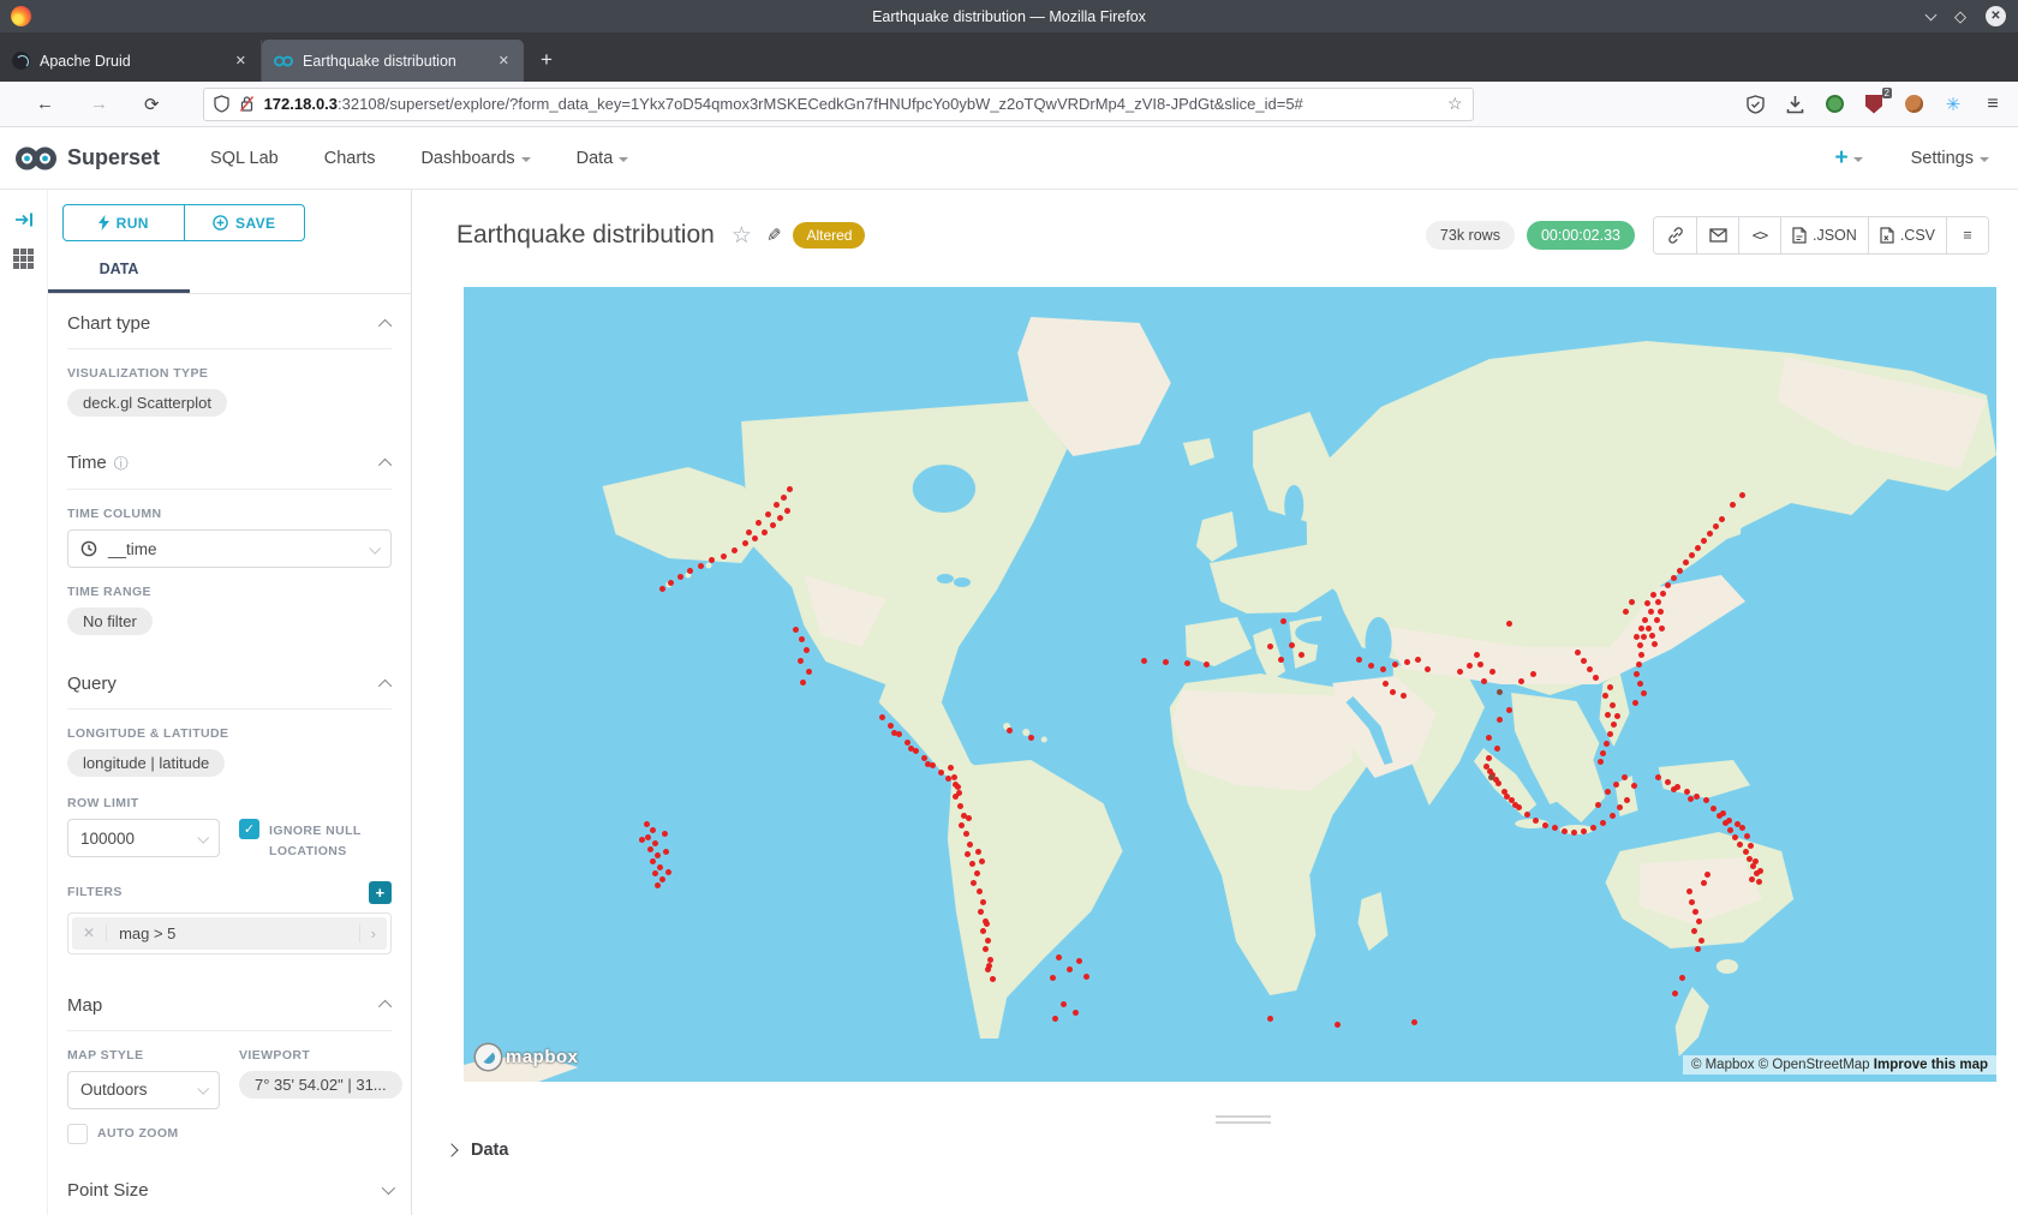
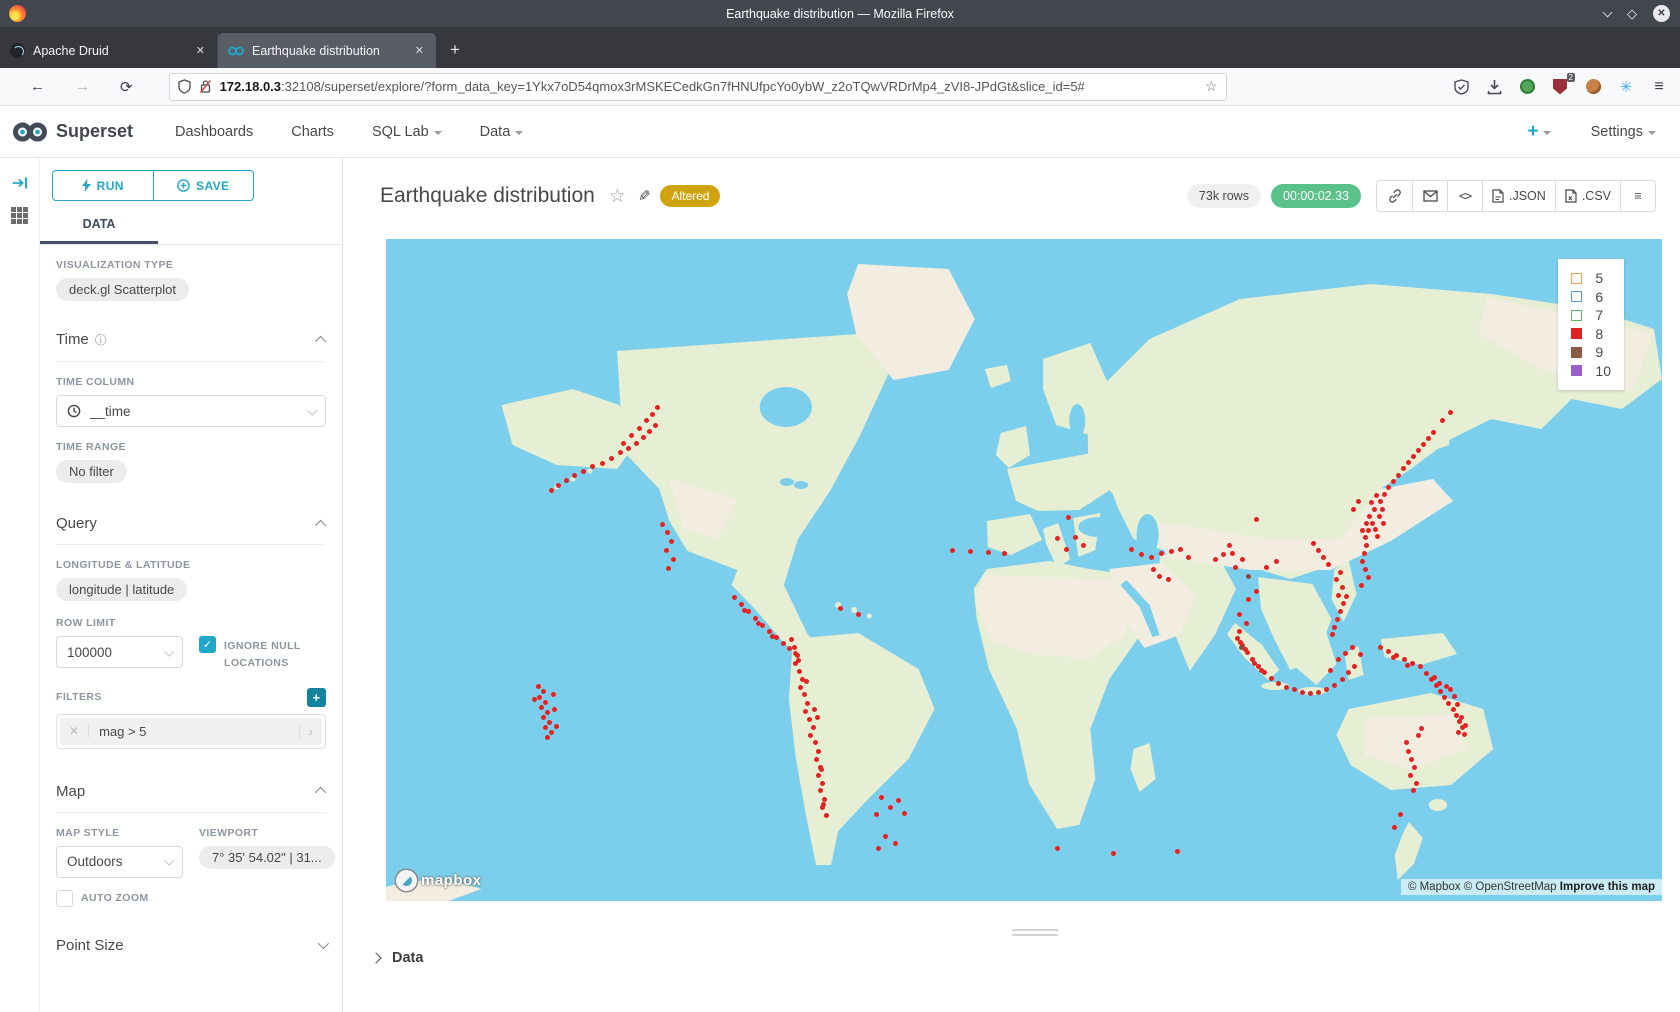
  Earthquake distribution — Mozilla Firefox
  ◇
  ✕
  Apache Druid
  ✕
  Earthquake distribution
  ✕
  +
  ←
  →
  ⟳
  172.18.0.3:32108/superset/explore/?form_data_key=1Ykx7oD54qmox3rMSKECedkGn7fHNUfpcYo0ybW_z2oTQwVRDrMp4_zVI8-JPdGt&slice_id=5#
  ☆
  2
  ✳
  ≡
  Superset
- SQL Lab
+ Dashboards
  Charts
- Dashboards
+ SQL Lab
  Data
  +
  Settings
  RUN
  SAVE
  DATA
- Chart type
  VISUALIZATION TYPE
  deck.gl Scatterplot
  Time ⓘ
  TIME COLUMN
  __time
  TIME RANGE
  No filter
  Query
  LONGITUDE & LATITUDE
  longitude | latitude
  ROW LIMIT
  100000
  IGNORE NULL LOCATIONS
  FILTERS
  +
  ✕
  mag > 5
  ›
  Map
  MAP STYLE
  Outdoors
  AUTO ZOOM
  VIEWPORT
  7° 35' 54.02" | 31...
  Point Size
  Earthquake distribution
  ☆
  Altered
  73k rows
  00:00:02.33
  <>
  .JSON
  .CSV
  ≡
+ 5
+ 6
+ 7
+ 8
+ 9
+ 10
  mapbox
  © Mapbox © OpenStreetMap Improve this map
  Data
